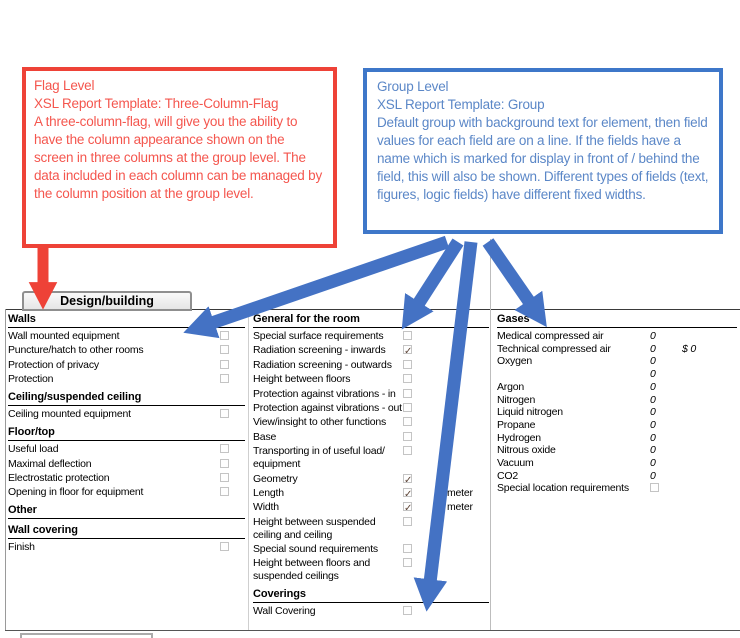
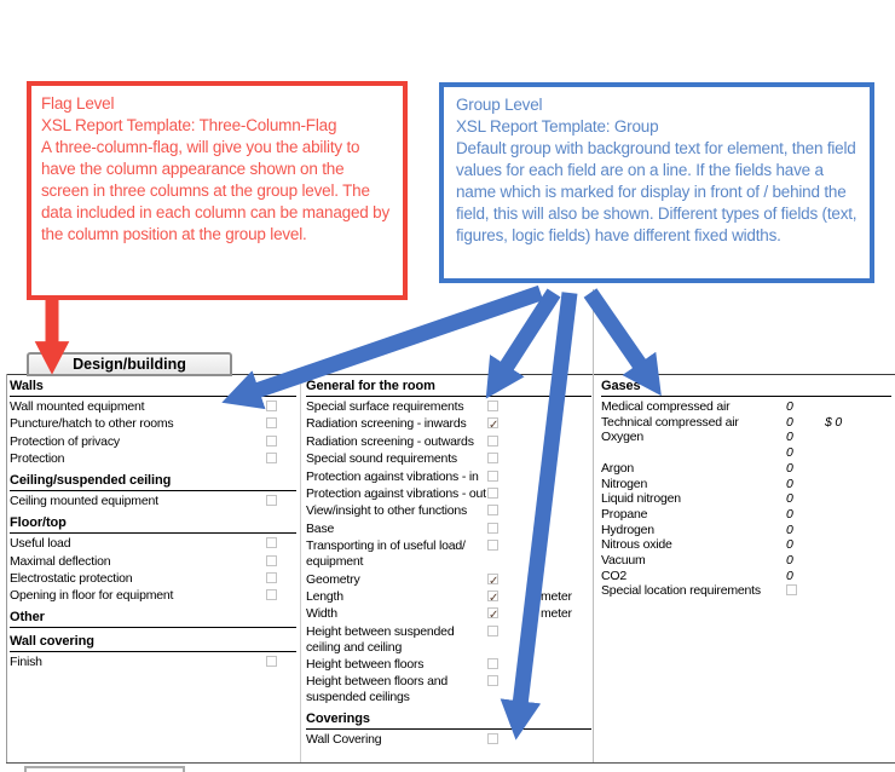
  Flag Level
  XSL Report Template: Three-Column-Flag
  A three-column-flag, will give you the ability to have the column appearance shown on the screen in three columns at the group level. The data included in each column can be managed by the column position at the group level.
  Group Level
  XSL Report Template: Group
  Default group with background text for element, then field values for each field are on a line. If the fields have a name which is marked for display in front of / behind the field, this will also be shown. Different types of fields (text, figures, logic fields) have different fixed widths.
  Design/building
  Walls
  Wall mounted equipment
  Puncture/hatch to other rooms
  Protection of privacy
  Protection
  Ceiling/suspended ceiling
  Ceiling mounted equipment
  Floor/top
  Useful load
  Maximal deflection
  Electrostatic protection
  Opening in floor for equipment
  Other
  Wall covering
  Finish
  General for the room
  Special surface requirements
  Radiation screening - inwards
  ✓
  Radiation screening - outwards
- Height between floors
+ Special sound requirements
  Protection against vibrations - in
  Protection against vibrations - out
  View/insight to other functions
  Base
  Transporting in of useful load/ equipment
  Geometry
  ✓
  Length
  ✓
  meter
  Width
  ✓
  meter
  Height between suspended ceiling and ceiling
- Special sound requirements
+ Height between floors
  Height between floors and suspended ceilings
  Coverings
  Wall Covering
  Gases
  Medical compressed air
  0
  Technical compressed air
  0
  $ 0
  Oxygen
  0
  0
  Argon
  0
  Nitrogen
  0
  Liquid nitrogen
  0
  Propane
  0
  Hydrogen
  0
  Nitrous oxide
  0
  Vacuum
  0
  CO2
  0
  Special location requirements
